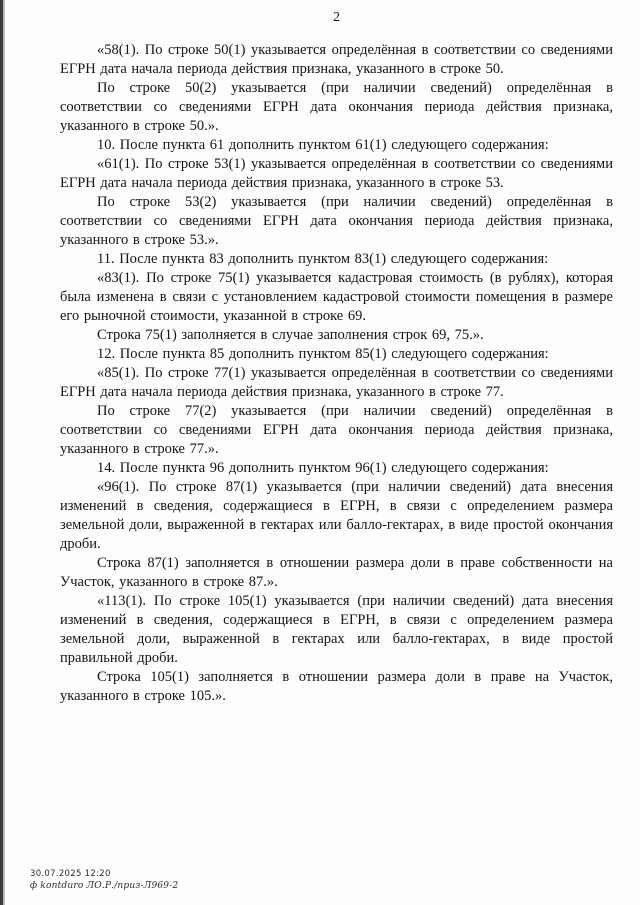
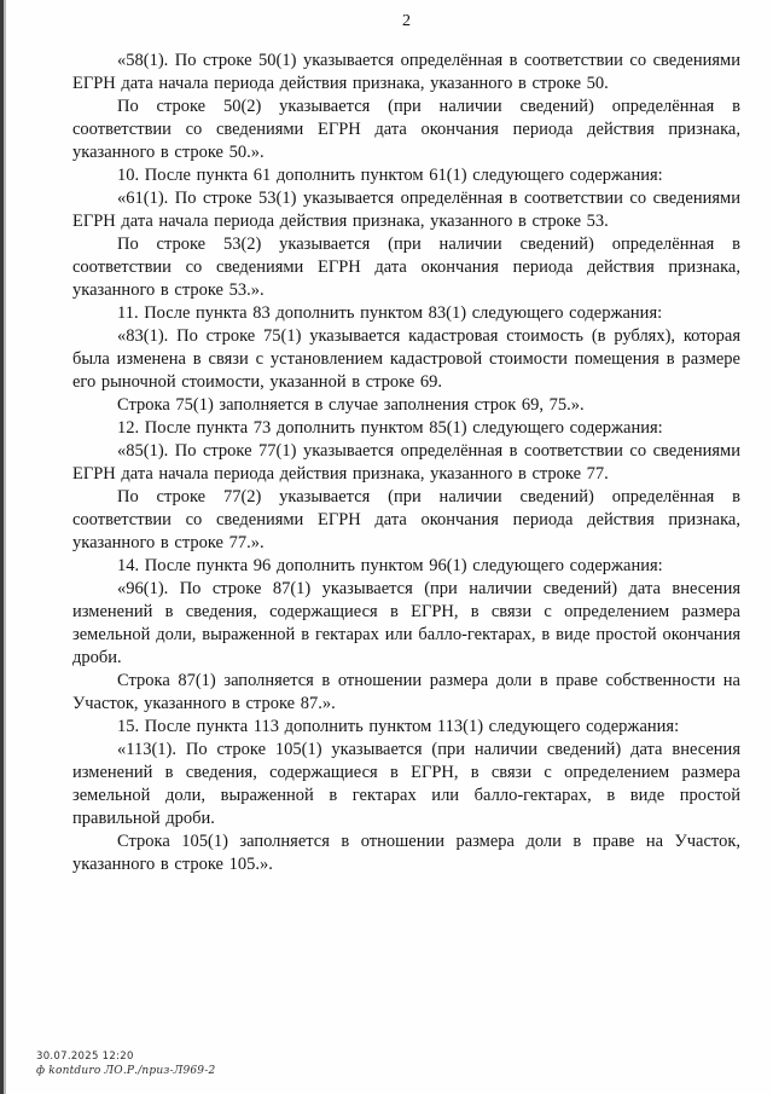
  2
  «58(1). По строке 50(1) указывается определённая в соответствии со сведениями ЕГРН дата начала периода действия признака, указанного в строке 50.
  По строке 50(2) указывается (при наличии сведений) определённая в соответствии со сведениями ЕГРН дата окончания периода действия признака, указанного в строке 50.».
  10. После пункта 61 дополнить пунктом 61(1) следующего содержания:
  «61(1). По строке 53(1) указывается определённая в соответствии со сведениями ЕГРН дата начала периода действия признака, указанного в строке 53.
  По строке 53(2) указывается (при наличии сведений) определённая в соответствии со сведениями ЕГРН дата окончания периода действия признака, указанного в строке 53.».
  11. После пункта 83 дополнить пунктом 83(1) следующего содержания:
  «83(1). По строке 75(1) указывается кадастровая стоимость (в рублях), которая была изменена в связи с установлением кадастровой стоимости помещения в размере его рыночной стоимости, указанной в строке 69.
  Строка 75(1) заполняется в случае заполнения строк 69, 75.».
- 12. После пункта 85 дополнить пунктом 85(1) следующего содержания:
+ 12. После пункта 73 дополнить пунктом 85(1) следующего содержания:
  «85(1). По строке 77(1) указывается определённая в соответствии со сведениями ЕГРН дата начала периода действия признака, указанного в строке 77.
  По строке 77(2) указывается (при наличии сведений) определённая в соответствии со сведениями ЕГРН дата окончания периода действия признака, указанного в строке 77.».
  14. После пункта 96 дополнить пунктом 96(1) следующего содержания:
  «96(1). По строке 87(1) указывается (при наличии сведений) дата внесения изменений в сведения, содержащиеся в ЕГРН, в связи с определением размера земельной доли, выраженной в гектарах или балло-гектарах, в виде простой окончания дроби.
  Строка 87(1) заполняется в отношении размера доли в праве собственности на Участок, указанного в строке 87.».
+ 15. После пункта 113 дополнить пунктом 113(1) следующего содержания:
  «113(1). По строке 105(1) указывается (при наличии сведений) дата внесения изменений в сведения, содержащиеся в ЕГРН, в связи с определением размера земельной доли, выраженной в гектарах или балло-гектарах, в виде простой правильной дроби.
  Строка 105(1) заполняется в отношении размера доли в праве на Участок, указанного в строке 105.».
  30.07.2025 12:20
  ф kontduro ЛО.Р./приз-Л969-2
